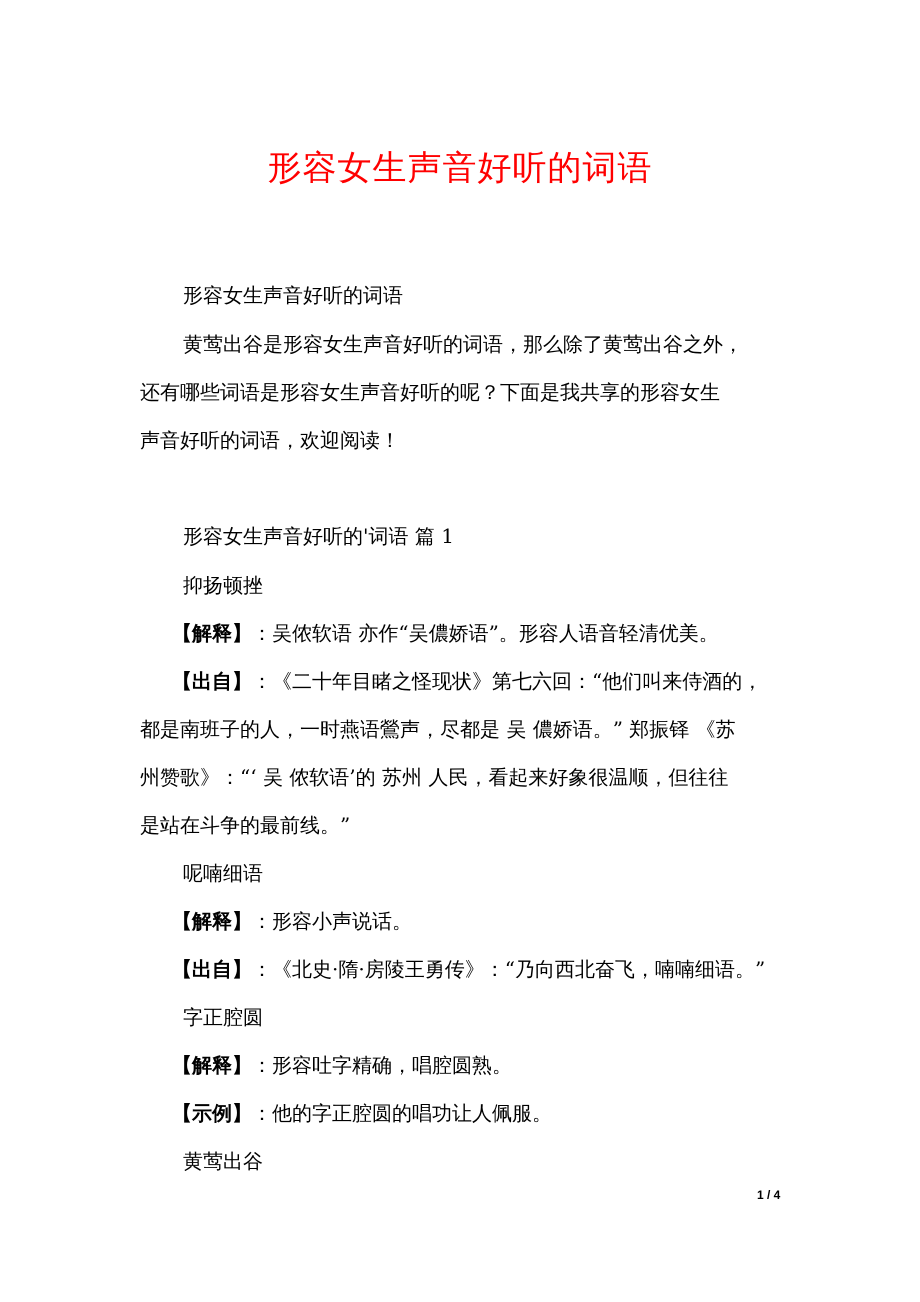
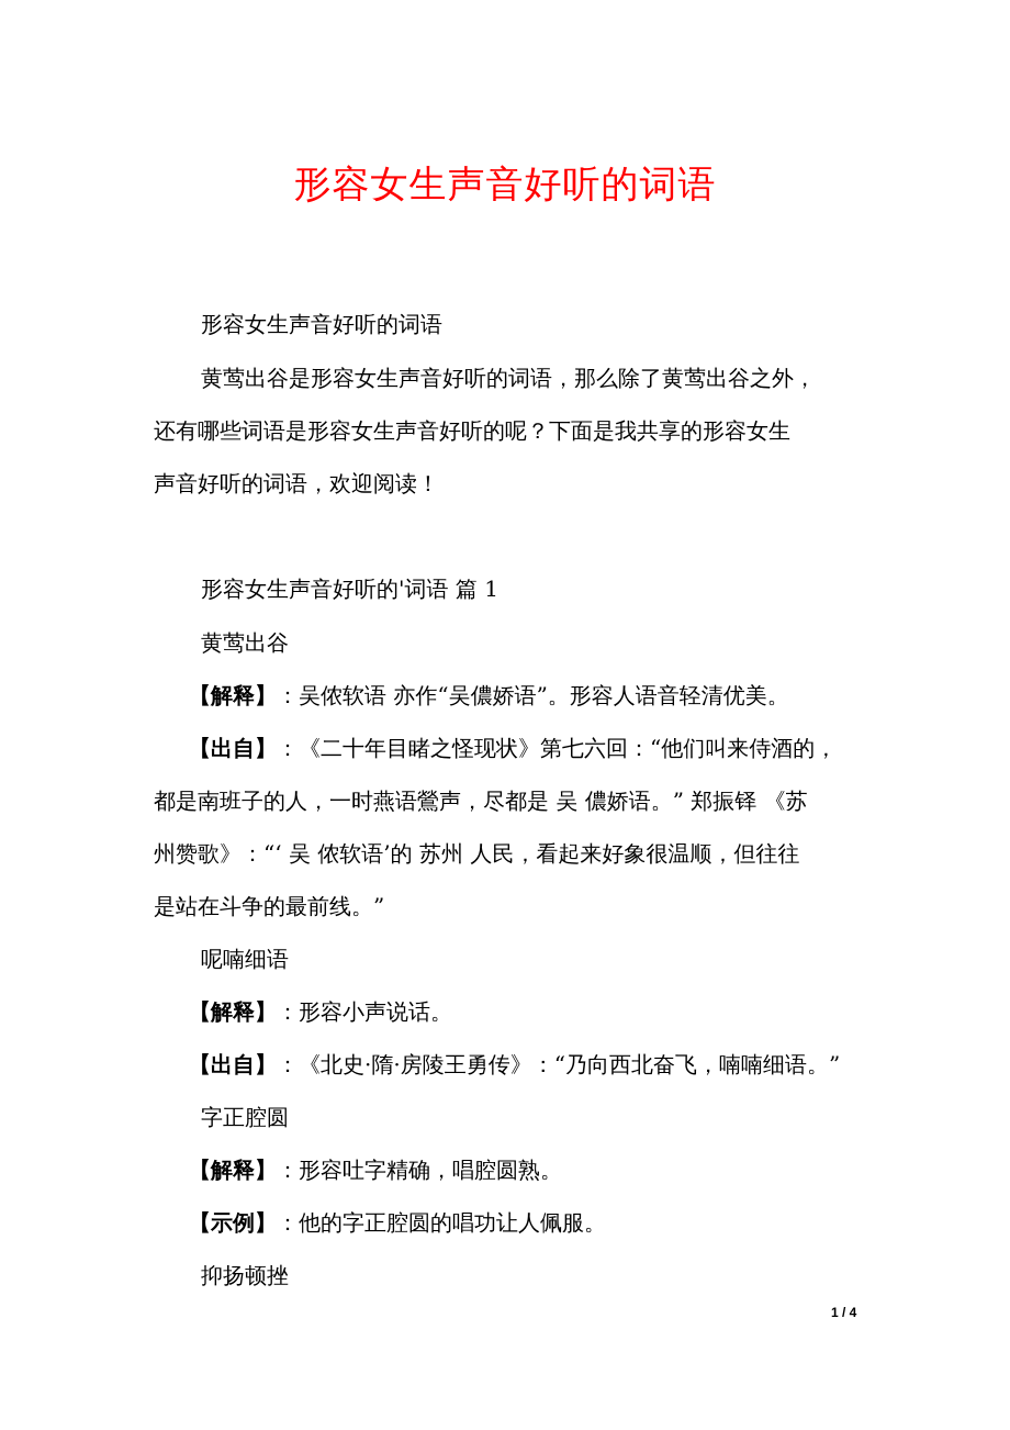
  形容女生声音好听的词语
  形容女生声音好听的词语
  黄莺出谷是形容女生声音好听的词语，那么除了黄莺出谷之外，
  还有哪些词语是形容女生声音好听的呢？下面是我共享的形容女生
  声音好听的词语，欢迎阅读！
  形容女生声音好听的'词语 篇 1
- 抑扬顿挫
+ 黄莺出谷
  【解释】：吴侬软语 亦作“吴儂娇语”。形容人语音轻清优美。
  【出自】：《二十年目睹之怪现状》第七六回：“他们叫来侍酒的，
  都是南班子的人，一时燕语鶯声，尽都是 吴 儂娇语。” 郑振铎 《苏
  州赞歌》：“‘ 吴 侬软语’的 苏州 人民，看起来好象很温顺，但往往
  是站在斗争的最前线。”
  呢喃细语
  【解释】：形容小声说话。
  【出自】：《北史·隋·房陵王勇传》：“乃向西北奋飞，喃喃细语。”
  字正腔圆
  【解释】：形容吐字精确，唱腔圆熟。
  【示例】：他的字正腔圆的唱功让人佩服。
- 黄莺出谷
+ 抑扬顿挫
  1 / 4
